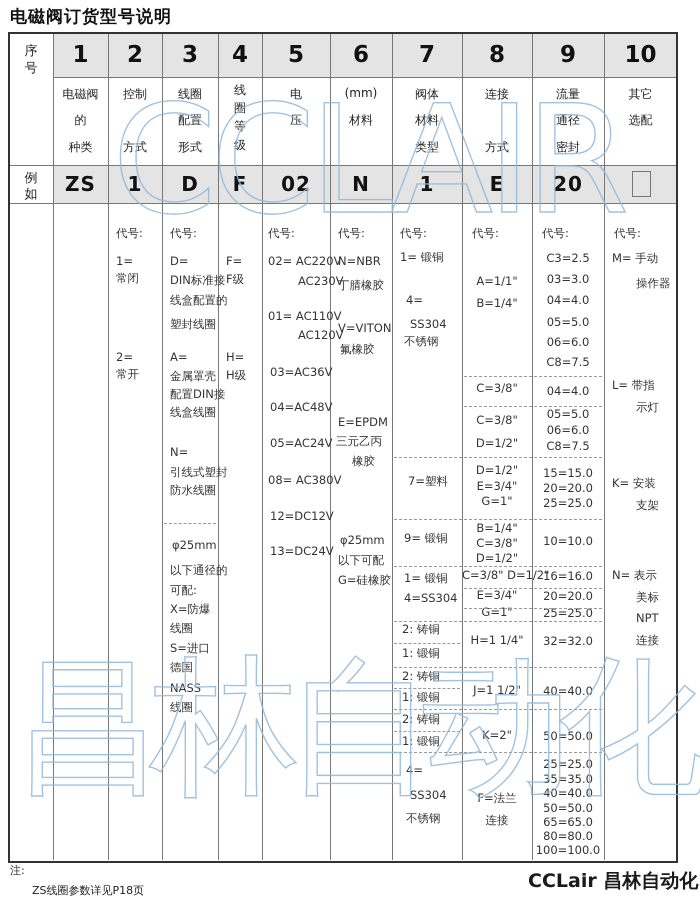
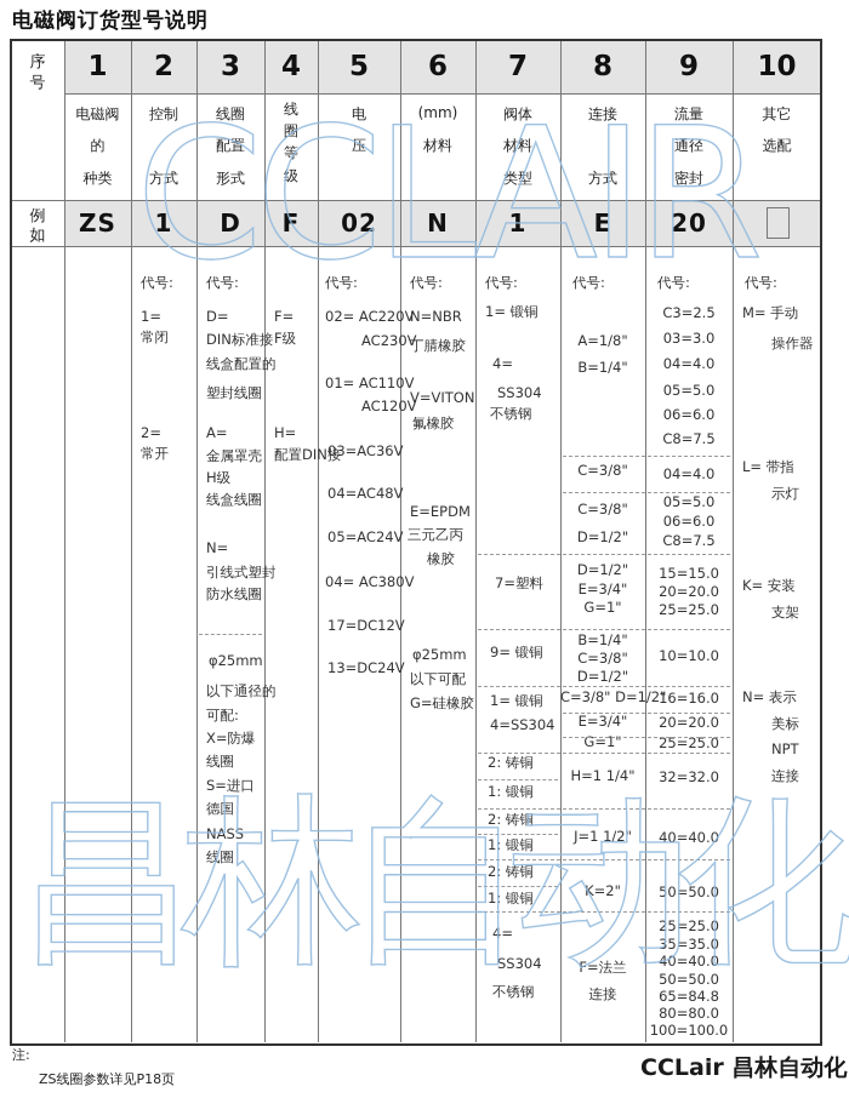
  电磁阀订货型号说明
  CCLAIR
  昌林自动化
  序
  号
  例
  如
  1
  电磁阀
  的
  种类
  ZS
  2
  控制
  方式
  1
  代号:
  1=
  常闭
  2=
  常开
  3
  线圈
  配置
  形式
  D
  代号:
  D=
  DIN标准接
  线盒配置的
  塑封线圈
  A=
  金属罩壳
- 配置DIN接
+ H级
  线盒线圈
  N=
  引线式塑封
  防水线圈
  φ25mm
  以下通径的
  可配:
  X=防爆
  线圈
  S=进口
  德国
  NASS
  线圈
  4
  线
  圈
  等
  级
  F
  F=
  F级
  H=
- H级
+ 配置DIN接
  5
  电
  压
  02
  代号:
  02= AC220V
  AC230V
  01= AC110V
  AC120V
  03=AC36V
  04=AC48V
  05=AC24V
- 08= AC380V
+ 04= AC380V
- 12=DC12V
+ 17=DC12V
  13=DC24V
  6
  (mm)
  材料
  N
  代号:
  N=NBR
  丁腈橡胶
  V=VITON
  氟橡胶
  E=EPDM
  三元乙丙
  橡胶
  φ25mm
  以下可配
  G=硅橡胶
  7
  阀体
  材料
  类型
  1
  代号:
  1= 锻铜
  4=
  SS304
  不锈钢
  7=塑料
  9= 锻铜
  1= 锻铜
  4=SS304
  2: 铸铜
  1: 锻铜
  2: 铸铜
  1: 锻铜
  2: 铸铜
  1: 锻铜
  4=
  SS304
  不锈钢
  8
  连接
  方式
  E
  代号:
- A=1/1"
+ A=1/8"
  B=1/4"
  C=3/8"
  C=3/8"
  D=1/2"
  D=1/2"
  E=3/4"
  G=1"
  B=1/4"
  C=3/8"
  D=1/2"
  C=3/8" D=1
  E=3/4"
  G=1"
  H=1 1/4"
  J=1 1/2"
  K=2"
  F=法兰
  连接
  9
  流量
  通径
  密封
  20
  代号:
  C3=2.5
  03=3.0
  04=4.0
  05=5.0
  06=6.0
  C8=7.5
  04=4.0
  05=5.0
  06=6.0
  C8=7.5
  15=15.0
  20=20.0
  25=25.0
  10=10.0
  16=16.0
  20=20.0
  25=25.0
  32=32.0
  40=40.0
  50=50.0
  25=25.0
  35=35.0
  40=40.0
  50=50.0
- 65=65.0
+ 65=84.8
  80=80.0
  100=100.0
  10
  其它
  选配
  代号:
  M= 手动
  操作器
  L= 带指
  示灯
  K= 安装
  支架
  N= 表示
  美标
  NPT
  连接
  注:
  ZS线圈参数详见P18页
  CCLair 昌林自动化
